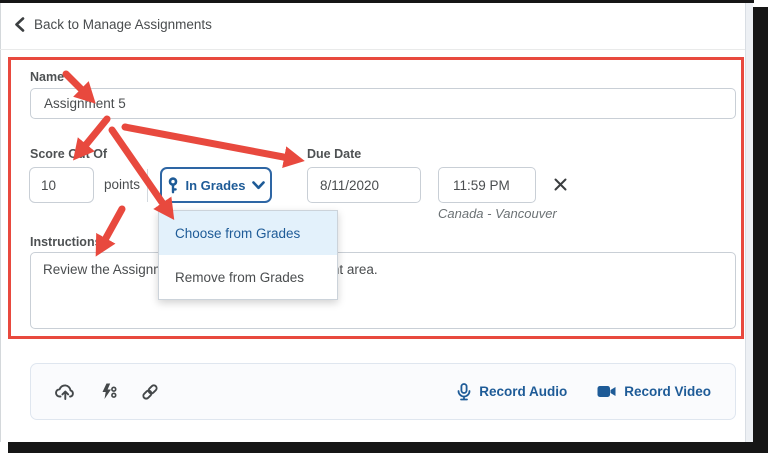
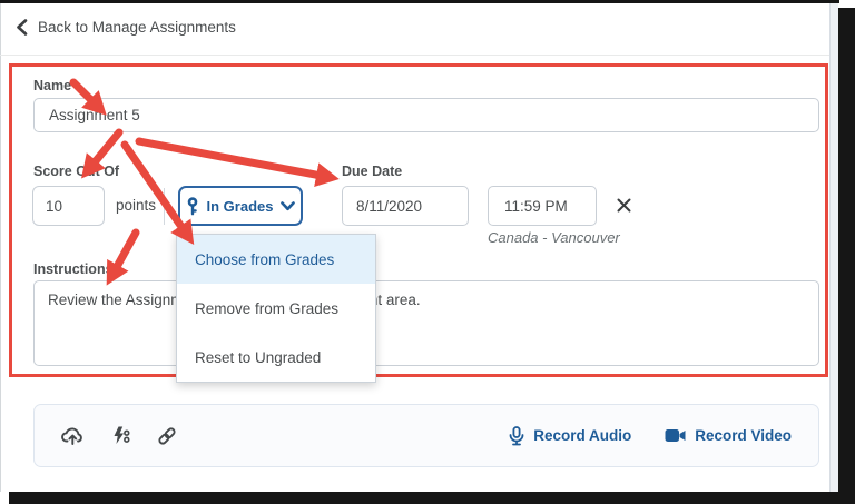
  Back to Manage Assignments
  Name
  Assignment 5
  Score Ot Of
  10
  points
  In Grades
  Due Date
  8/11/2020
  11:59 PM
  Canada - Vancouver
  Instructions
  Choose from Grades
  Remove from Grades
+ Reset to Ungraded
  Record Audio
  Record Video
